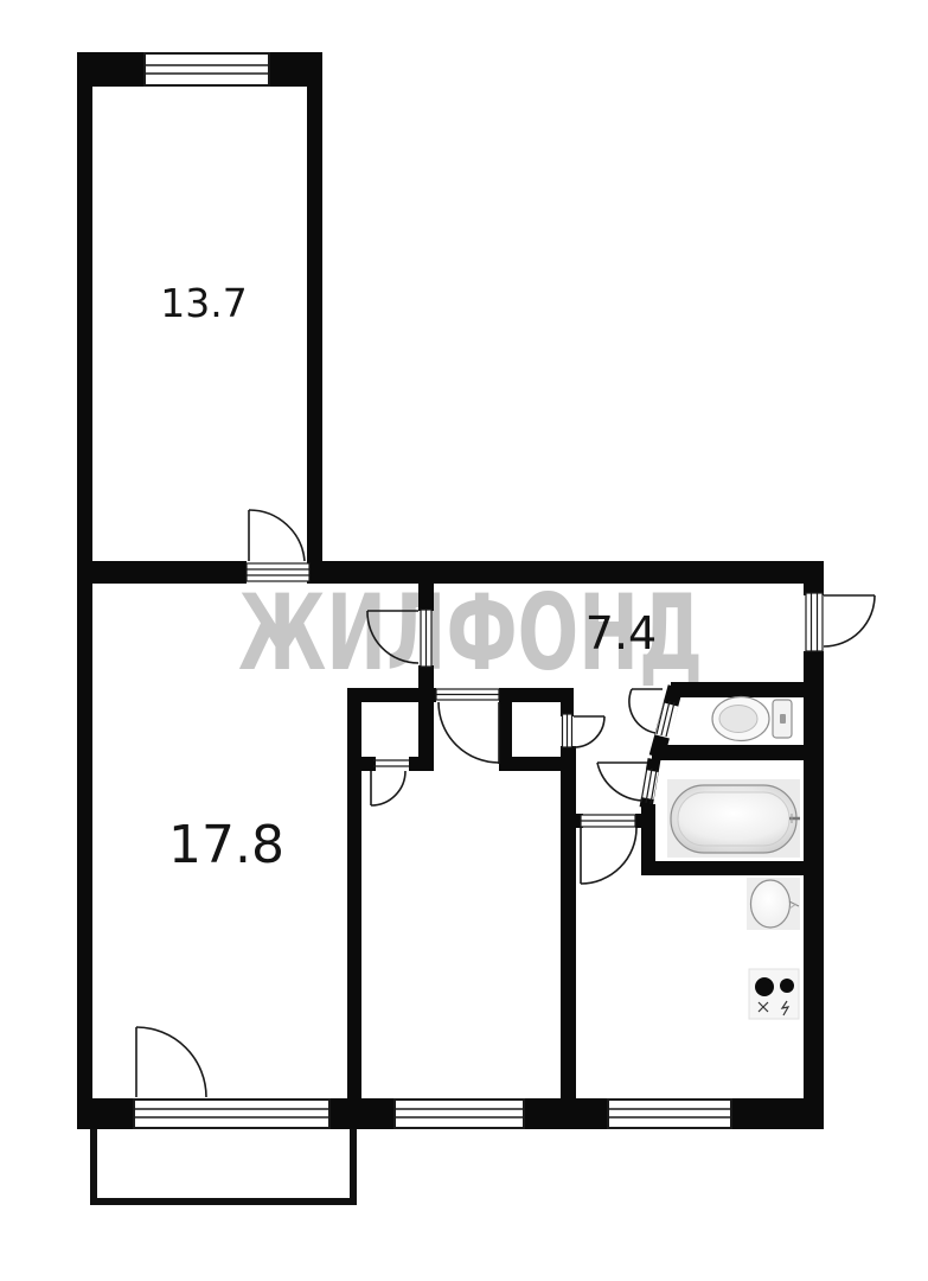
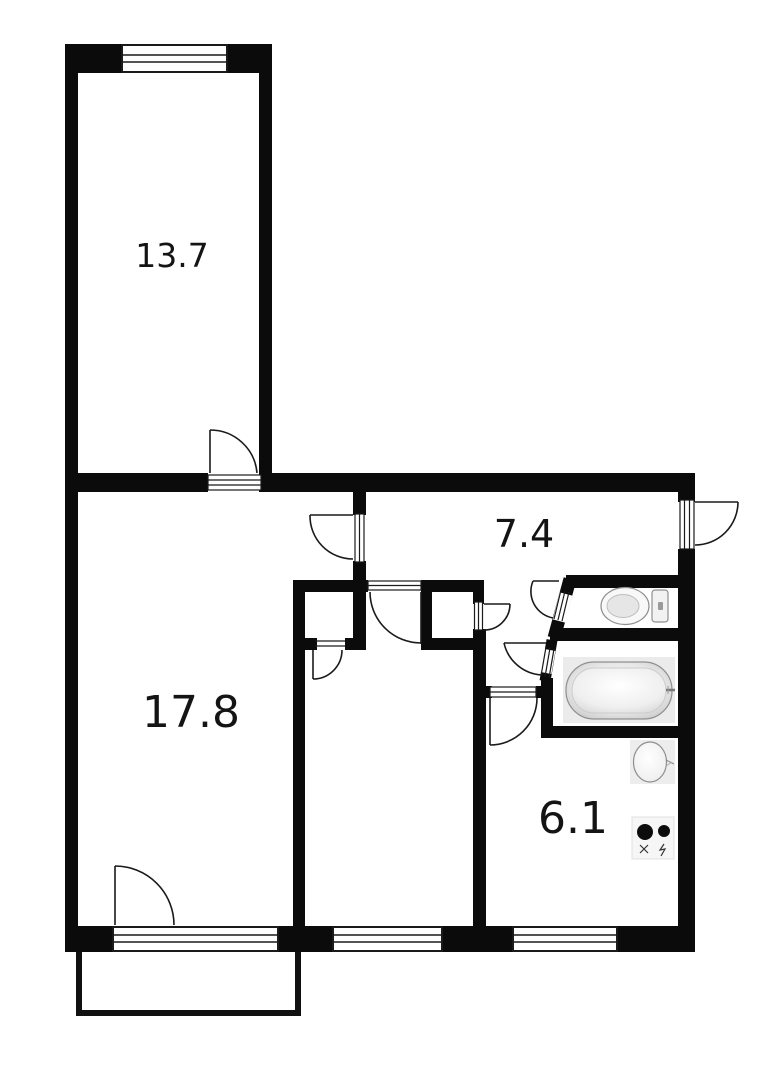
- ЖИЛФОНД
  13.7
  17.8
  7.4
+ 6.1
